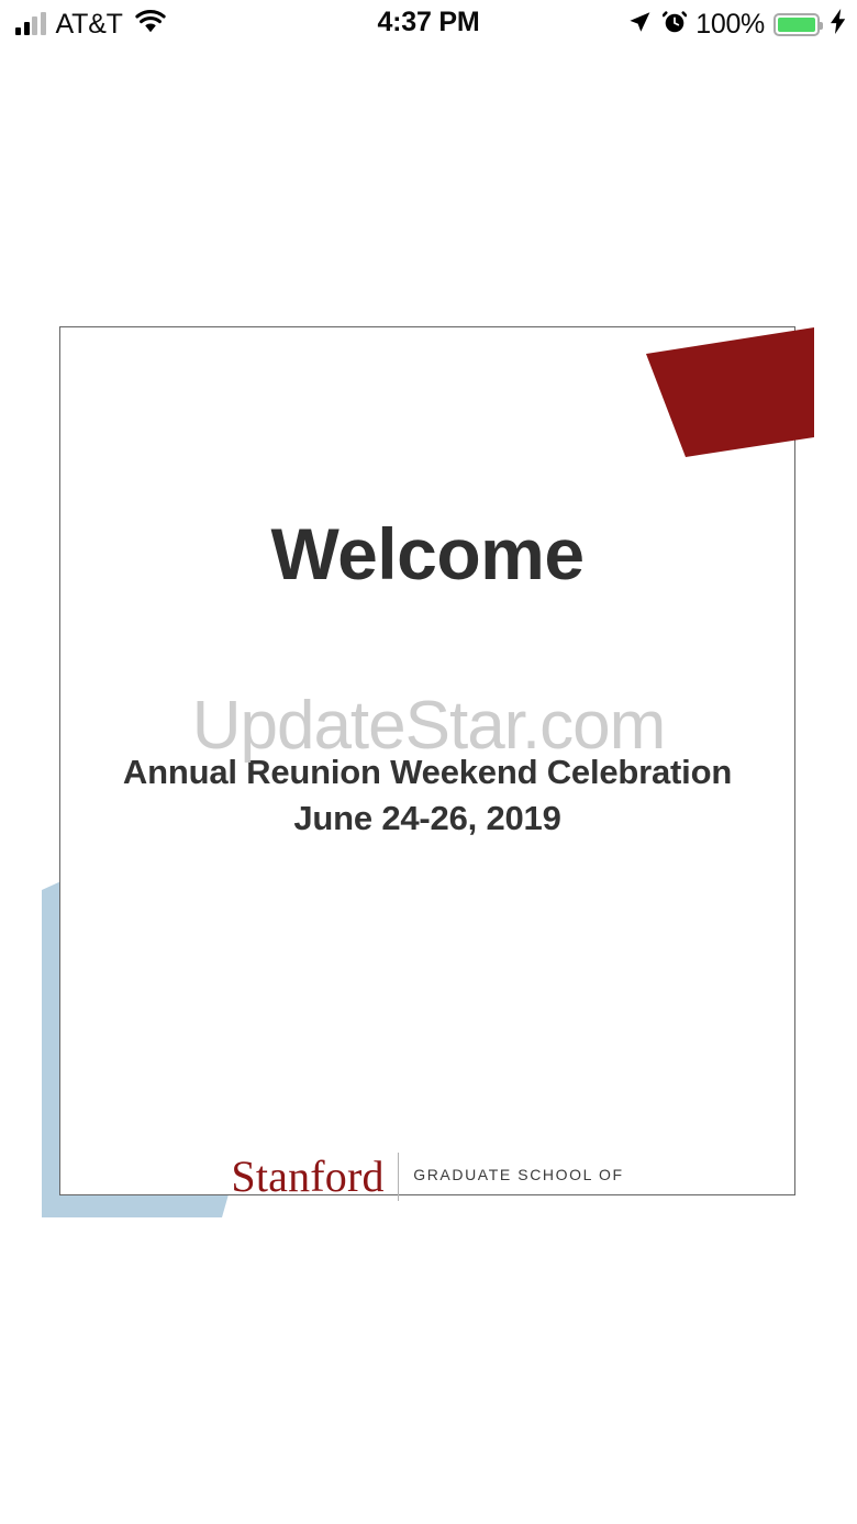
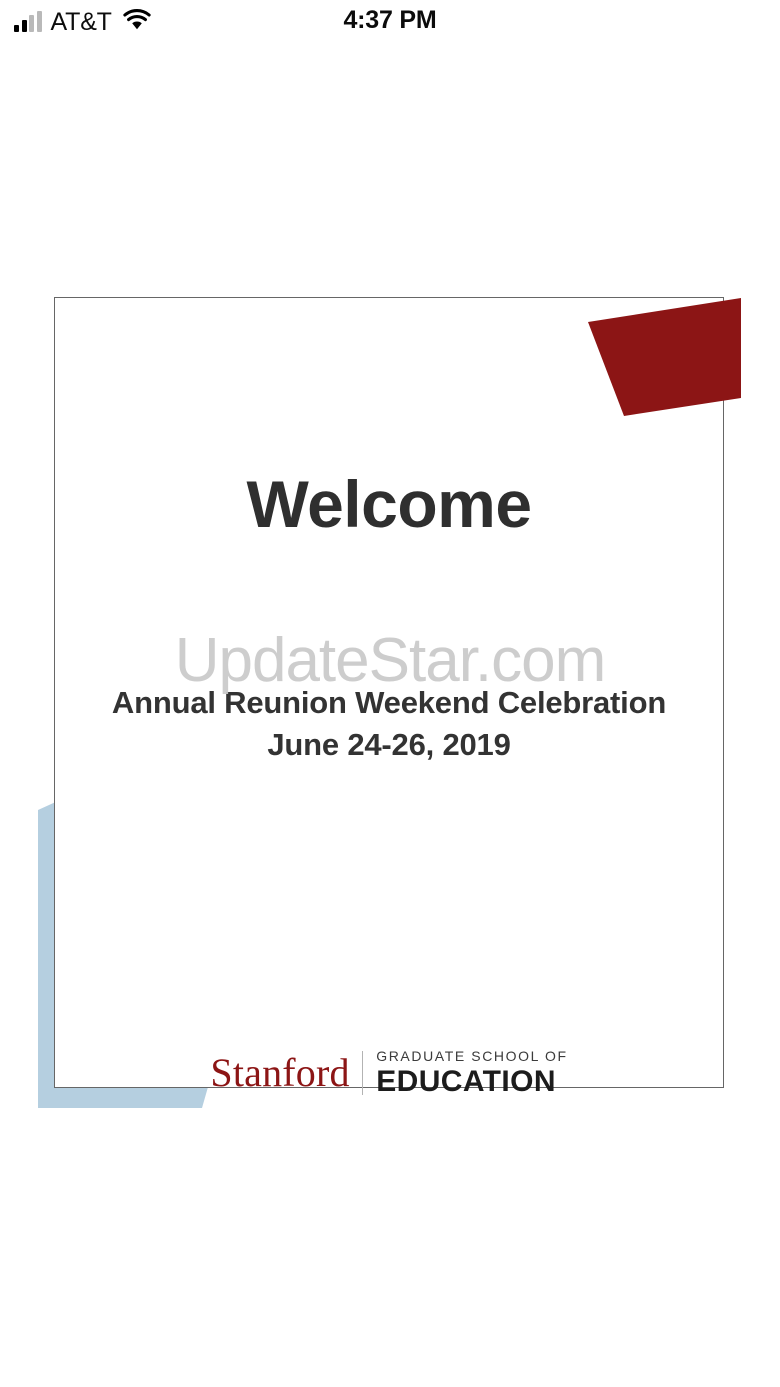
  AT&T
  4:37 PM
- 100%
  Welcome
  Annual Reunion Weekend Celebration
  June 24-26, 2019
  Stanford
  GRADUATE SCHOOL OF
+ EDUCATION
  UpdateStar.com
